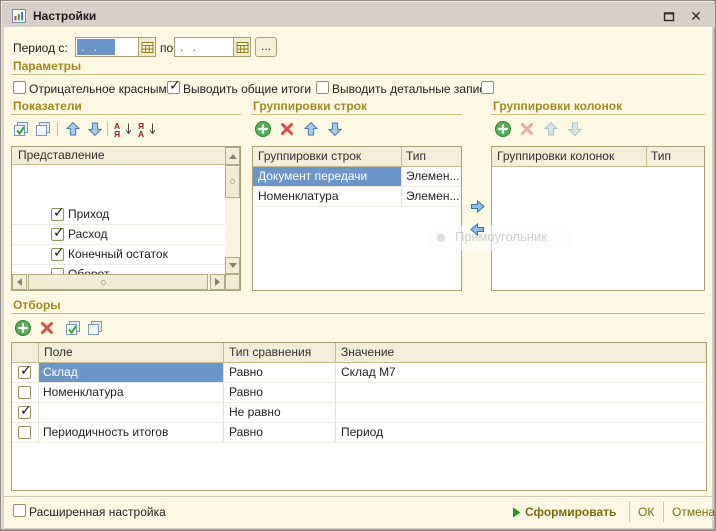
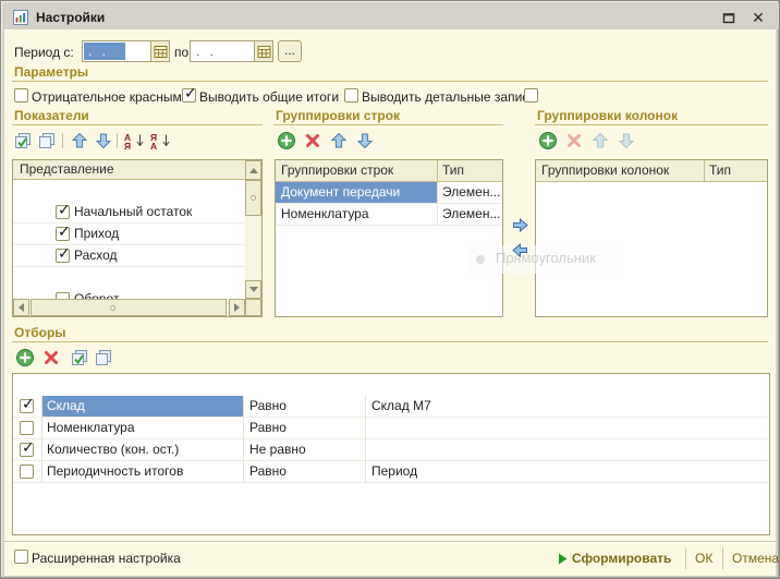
  Настройки
  ✕
  Период с:
  . .
  по
  . .
  ...
  Параметры
  Отрицательное красным
  Выводить общие итоги
  Выводить детальные запи
  Показатели
  Группировки строк
  Группировки колонок
  А
  Я
  Я
  А
  Представление
+ Начальный остаток
  Приход
  Расход
- Конечный остаток
  Группировки строк
  Тип
  Документ передачи
  Элемен...
  Номенклатура
  Элемен...
  Группировки колонок
  Тип
  Прямоугольник
  Отборы
- Поле
- Тип сравнения
- Значение
  Склад
  Равно
  Склад М7
  Номенклатура
  Равно
+ Количество (кон. ост.)
  Не равно
  Периодичность итогов
  Равно
  Период
  Расширенная настройка
  Сформировать
  ОК
  Отмена
